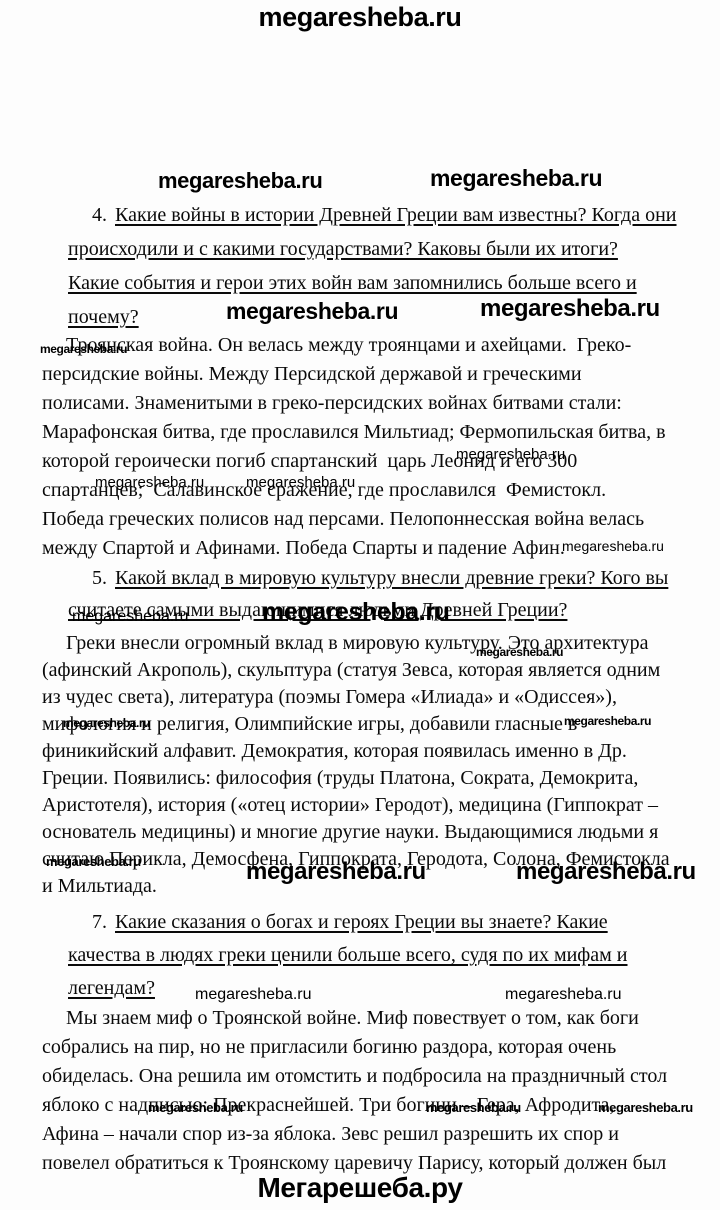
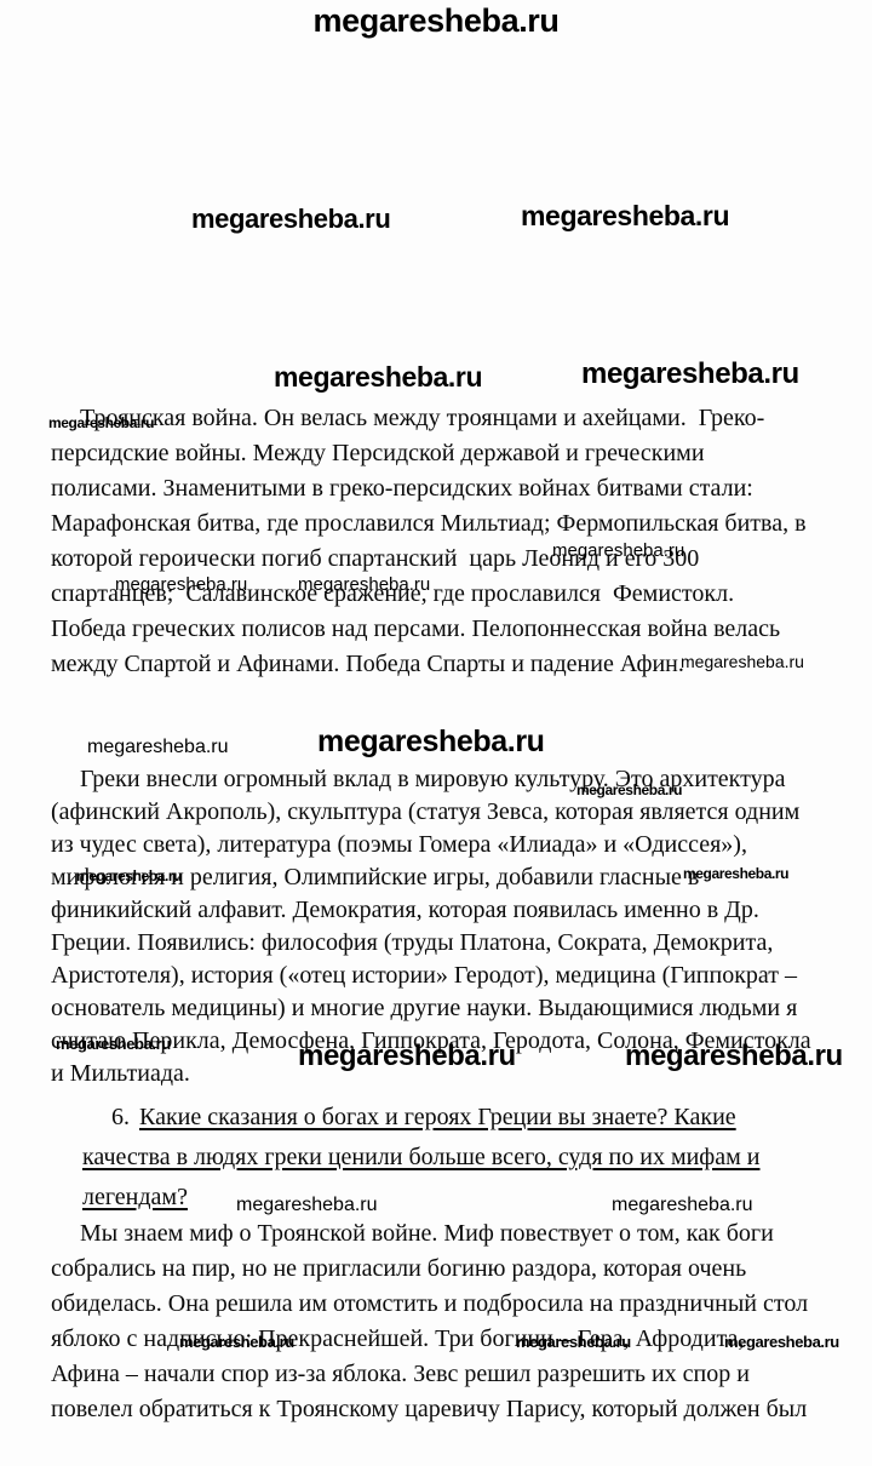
  megaresheba.ru
  megaresheba.ru
  megaresheba.ru
- 4. Какие войны в истории Древней Греции вам известны? Когда они
- происходили и с какими государствами? Каковы были их итоги?
- Какие события и герои этих войн вам запомнились больше всего и
- почему?
  megaresheba.ru
  megaresheba.ru
  Троянская война. Он велась между троянцами и ахейцами. Греко-
  персидские войны. Между Персидской державой и греческими
  полисами. Знаменитыми в греко-персидских войнах битвами стали:
  Марафонская битва, где прославился Мильтиад; Фермопильская битва, в
  которой героически погиб спартанский царь Леонид и его 300
  спартанцев; Салавинское сражение, где прославился Фемистокл.
  Победа греческих полисов над персами. Пелопоннесская война велась
  между Спартой и Афинами. Победа Спарты и падение Афин.
  megaresheba.ru
  megaresheba.ru
  megaresheba.ru
  megaresheba.ru
  megaresheba.ru
- 5. Какой вклад в мировую культуру внесли древние греки? Кого вы
- считаете самыми выдающимися людьми Древней Греции?
  megaresheba.ru
  megaresheba.ru
  megaresheba.ru
  Греки внесли огромный вклад в мировую культуру. Это архитектура
  (афинский Акрополь), скульптура (статуя Зевса, которая является одним
  из чудес света), литература (поэмы Гомера «Илиада» и «Одиссея»),
  мифология и религия, Олимпийские игры, добавили гласные в
  финикийский алфавит. Демократия, которая появилась именно в Др.
  Греции. Появились: философия (труды Платона, Сократа, Демокрита,
  Аристотеля), история («отец истории» Геродот), медицина (Гиппократ –
  основатель медицины) и многие другие науки. Выдающимися людьми я
  считаю Перикла, Демосфена, Гиппократа, Геродота, Солона, Фемистокла
  и Мильтиада.
  megaresheba.ru
  megaresheba.ru
  megaresheba.ru
  megaresheba.ru
  megaresheba.ru
- 7. Какие сказания о богах и героях Греции вы знаете? Какие
+ 6. Какие сказания о богах и героях Греции вы знаете? Какие
  качества в людях греки ценили больше всего, судя по их мифам и
  легендам?
  megaresheba.ru
  megaresheba.ru
  Мы знаем миф о Троянской войне. Миф повествует о том, как боги
  собрались на пир, но не пригласили богиню раздора, которая очень
  обиделась. Она решила им отомстить и подбросила на праздничный стол
  яблоко с надписью: Прекраснейшей. Три богини – Гера, Афродита,
  Афина – начали спор из-за яблока. Зевс решил разрешить их спор и
  повелел обратиться к Троянскому царевичу Парису, который должен был
  megaresheba.ru
  megaresheba.ru
  megaresheba.ru
- Мегарешеба.ру
